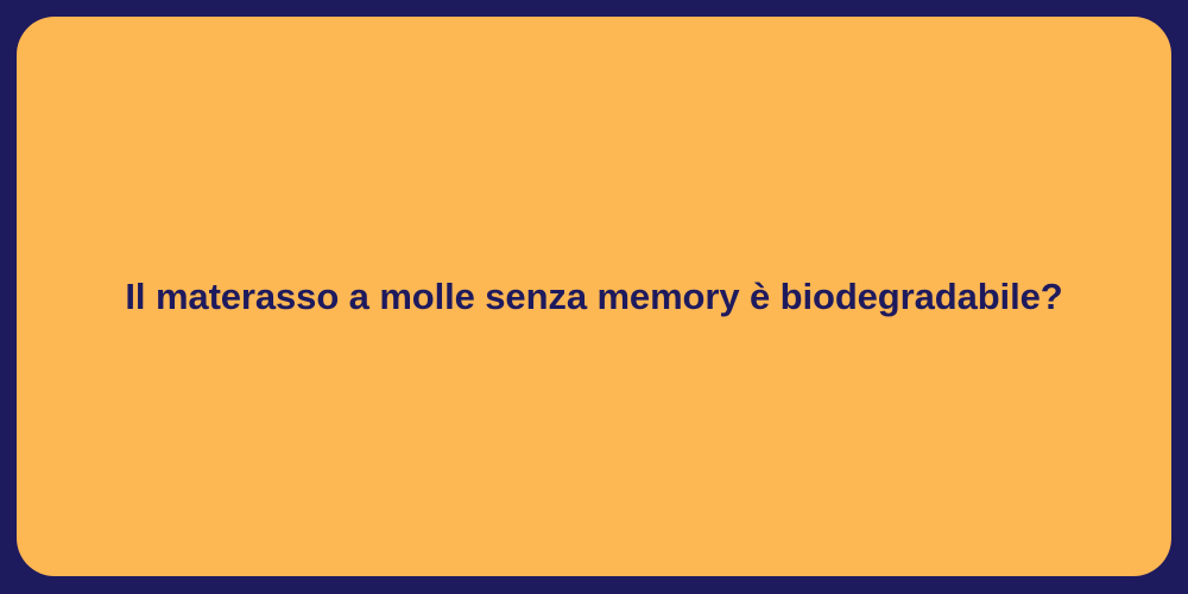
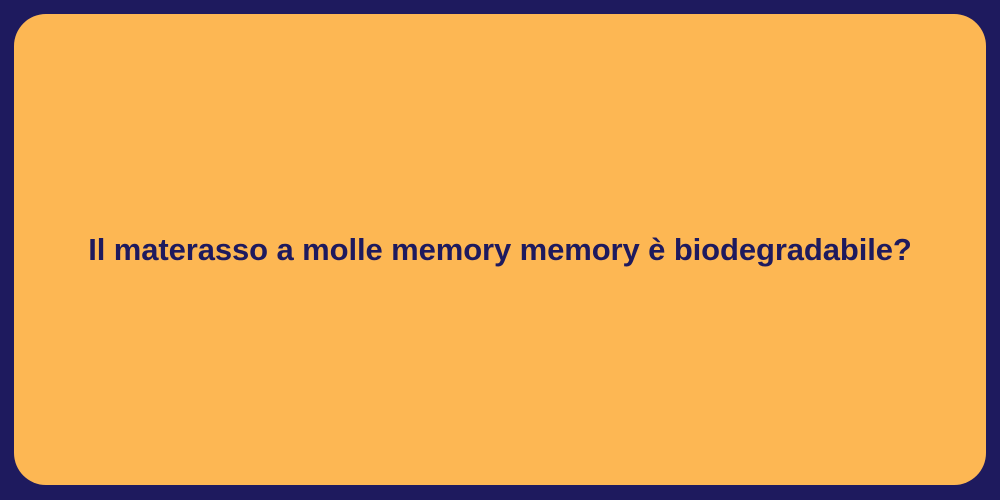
- Il materasso a molle senza memory è biodegradabile?
+ Il materasso a molle memory memory è biodegradabile?
